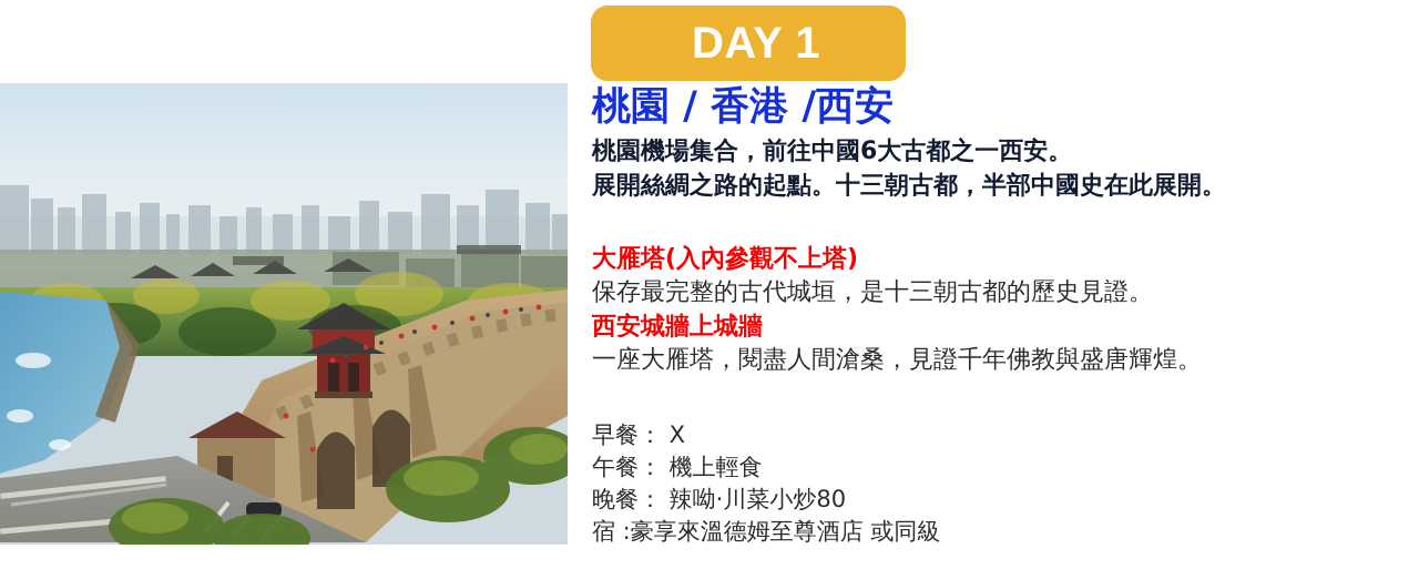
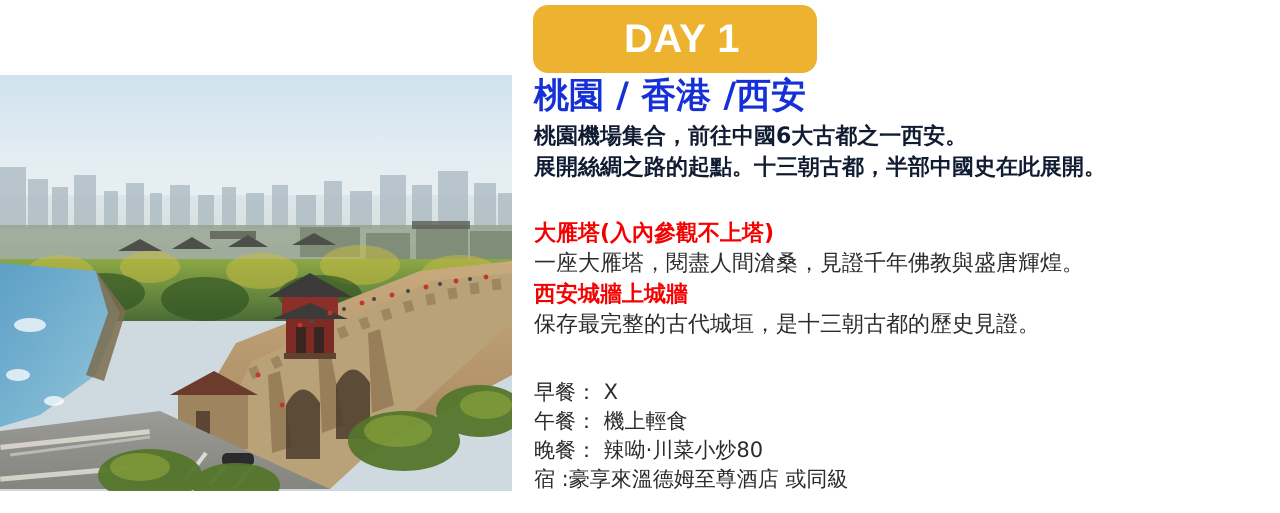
  DAY 1
  桃園 / 香港 /西安
  桃園機場集合，前往中國6大古都之一西安。
  展開絲綢之路的起點。十三朝古都，半部中國史在此展開。
  大雁塔(入內參觀不上塔)
- 保存最完整的古代城垣，是十三朝古都的歷史見證。
+ 一座大雁塔，閱盡人間滄桑，見證千年佛教與盛唐輝煌。
  西安城牆上城牆
- 一座大雁塔，閱盡人間滄桑，見證千年佛教與盛唐輝煌。
+ 保存最完整的古代城垣，是十三朝古都的歷史見證。
  早餐： X
  午餐： 機上輕食
  晚餐： 辣呦·川菜小炒80
  宿 :豪享來溫德姆至尊酒店 或同級
